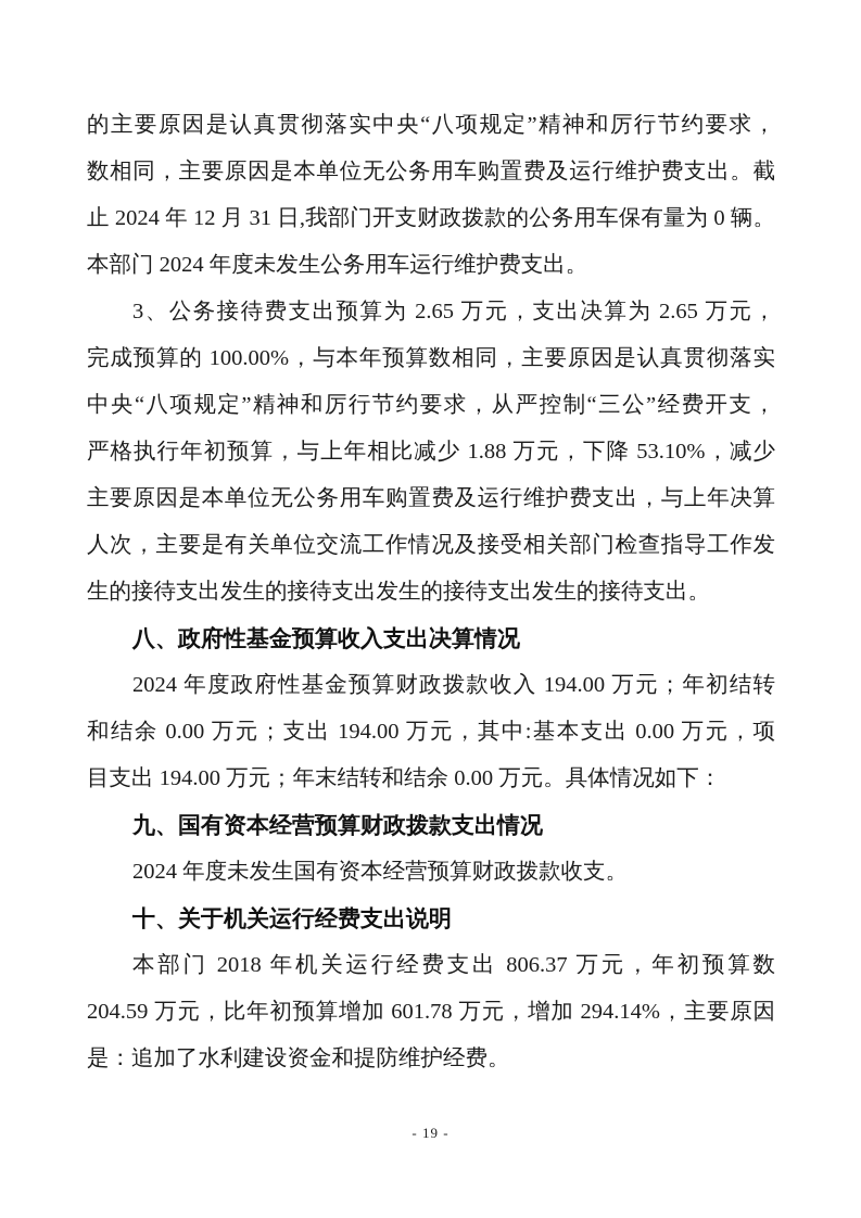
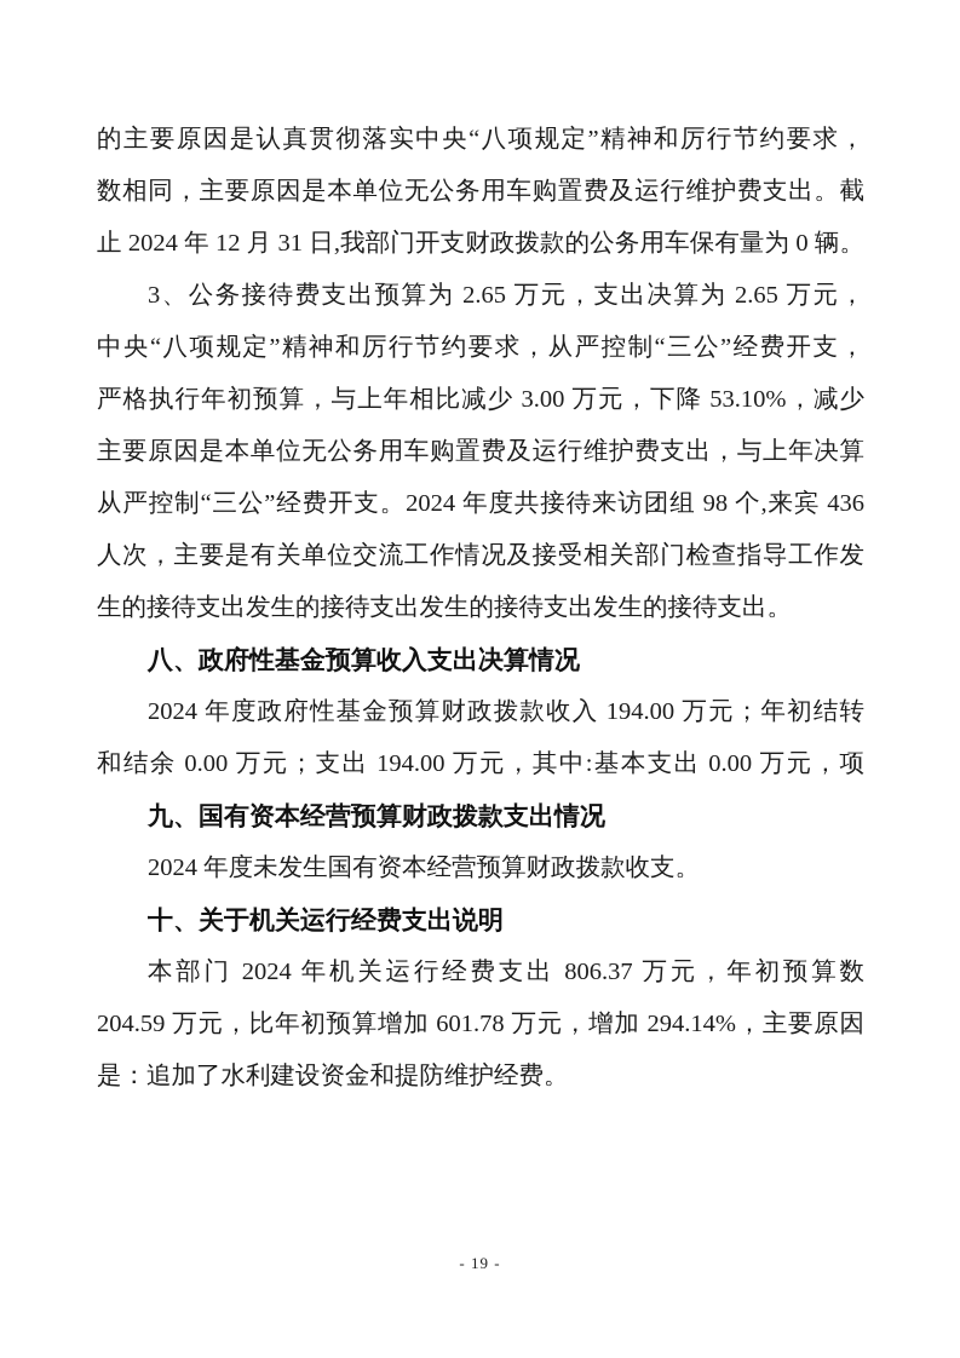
  的主要原因是认真贯彻落实中央“八项规定”精神和厉行节约要求，
  数相同，主要原因是本单位无公务用车购置费及运行维护费支出。截
  止 2024 年 12 月 31 日,我部门开支财政拨款的公务用车保有量为 0 辆。
- 本部门 2024 年度未发生公务用车运行维护费支出。
  3、公务接待费支出预算为 2.65 万元，支出决算为 2.65 万元，
- 完成预算的 100.00%，与本年预算数相同，主要原因是认真贯彻落实
  中央“八项规定”精神和厉行节约要求，从严控制“三公”经费开支，
- 严格执行年初预算，与上年相比减少 1.88 万元，下降 53.10%，减少
+ 严格执行年初预算，与上年相比减少 3.00 万元，下降 53.10%，减少
  主要原因是本单位无公务用车购置费及运行维护费支出，与上年决算
+ 从严控制“三公”经费开支。2024 年度共接待来访团组 98 个,来宾 436
  人次，主要是有关单位交流工作情况及接受相关部门检查指导工作发
  生的接待支出发生的接待支出发生的接待支出发生的接待支出。
  八、政府性基金预算收入支出决算情况
  2024 年度政府性基金预算财政拨款收入 194.00 万元；年初结转
  和结余 0.00 万元；支出 194.00 万元，其中:基本支出 0.00 万元，项
- 目支出 194.00 万元；年末结转和结余 0.00 万元。具体情况如下：
  九、国有资本经营预算财政拨款支出情况
  2024 年度未发生国有资本经营预算财政拨款收支。
  十、关于机关运行经费支出说明
- 本部门 2018 年机关运行经费支出 806.37 万元，年初预算数
+ 本部门 2024 年机关运行经费支出 806.37 万元，年初预算数
  204.59 万元，比年初预算增加 601.78 万元，增加 294.14%，主要原因
  是：追加了水利建设资金和提防维护经费。
  - 19 -
